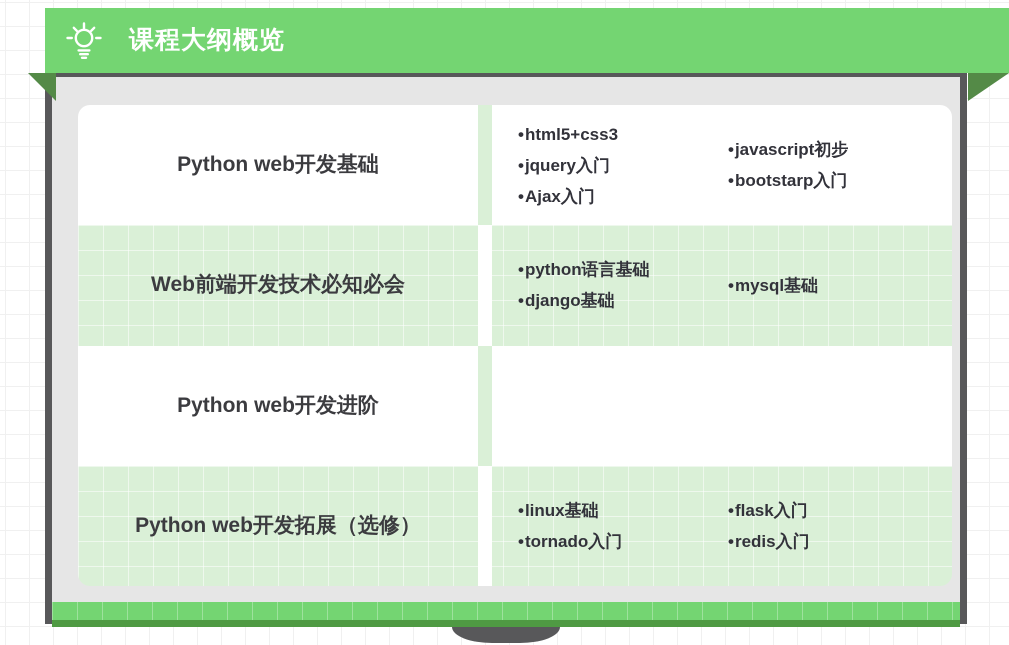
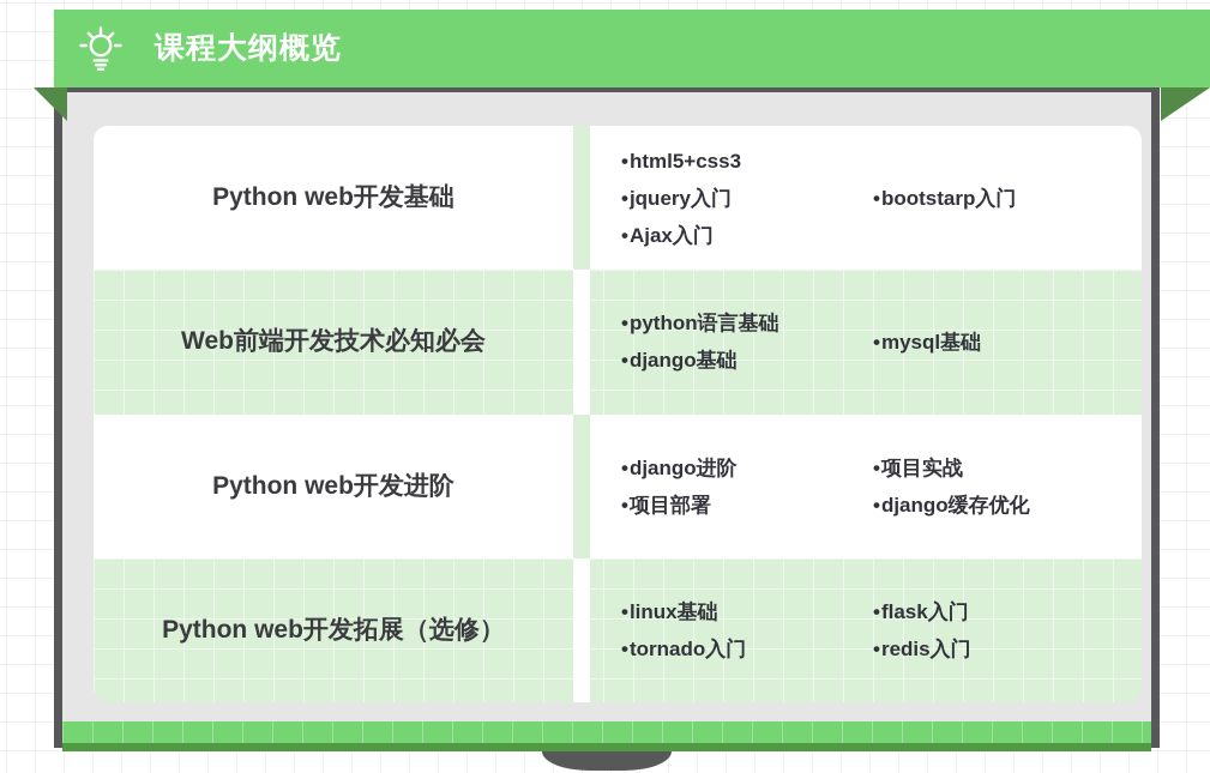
  课程大纲概览
  Python web开发基础
  •html5+css3
  •jquery入门
  •Ajax入门
- •javascript初步
  •bootstarp入门
  Web前端开发技术必知必会
  •python语言基础
  •django基础
  •mysql基础
  Python web开发进阶
+ •django进阶
+ •项目部署
+ •项目实战
+ •django缓存优化
  Python web开发拓展（选修）
  •linux基础
  •tornado入门
  •flask入门
  •redis入门
